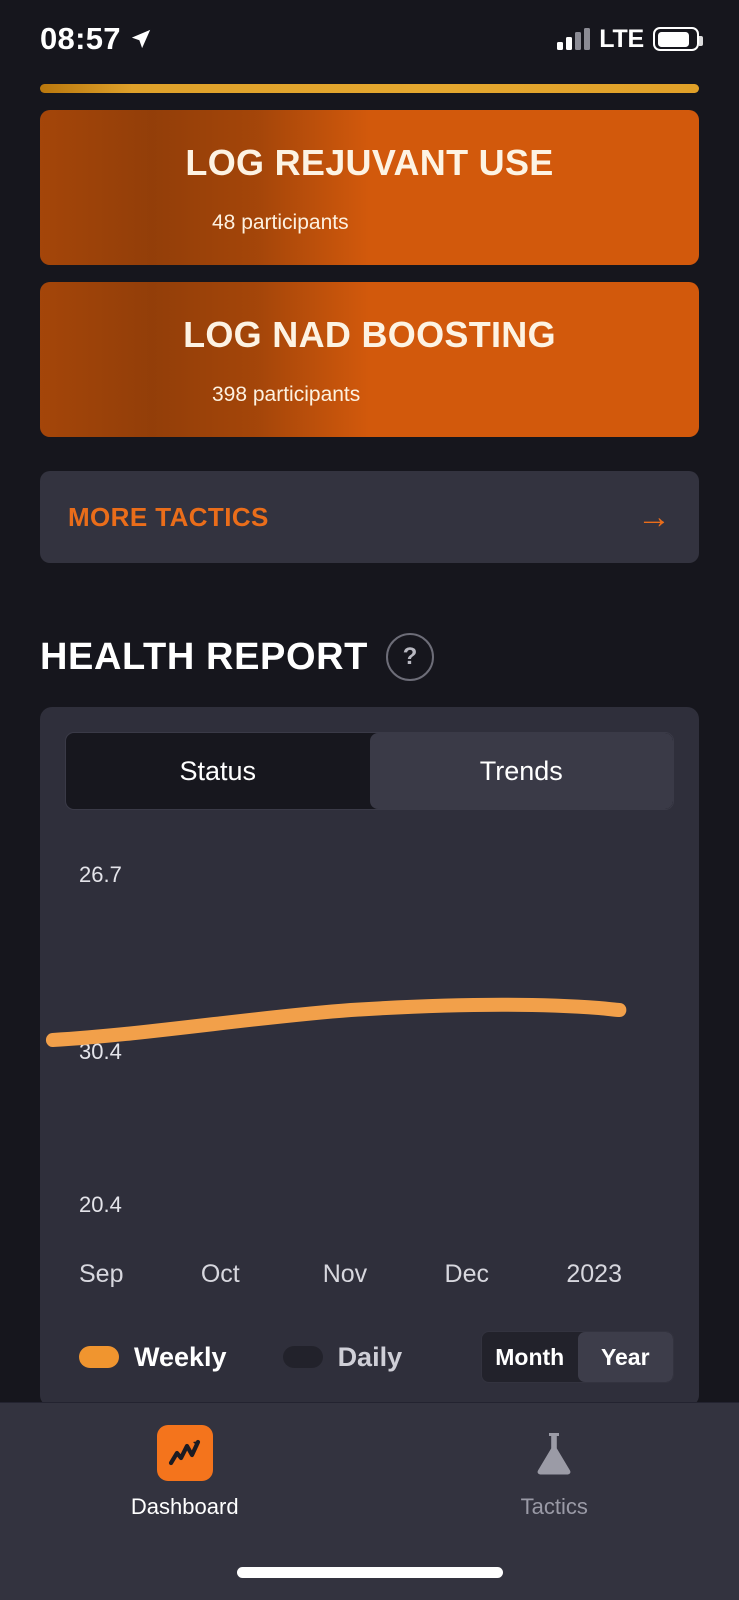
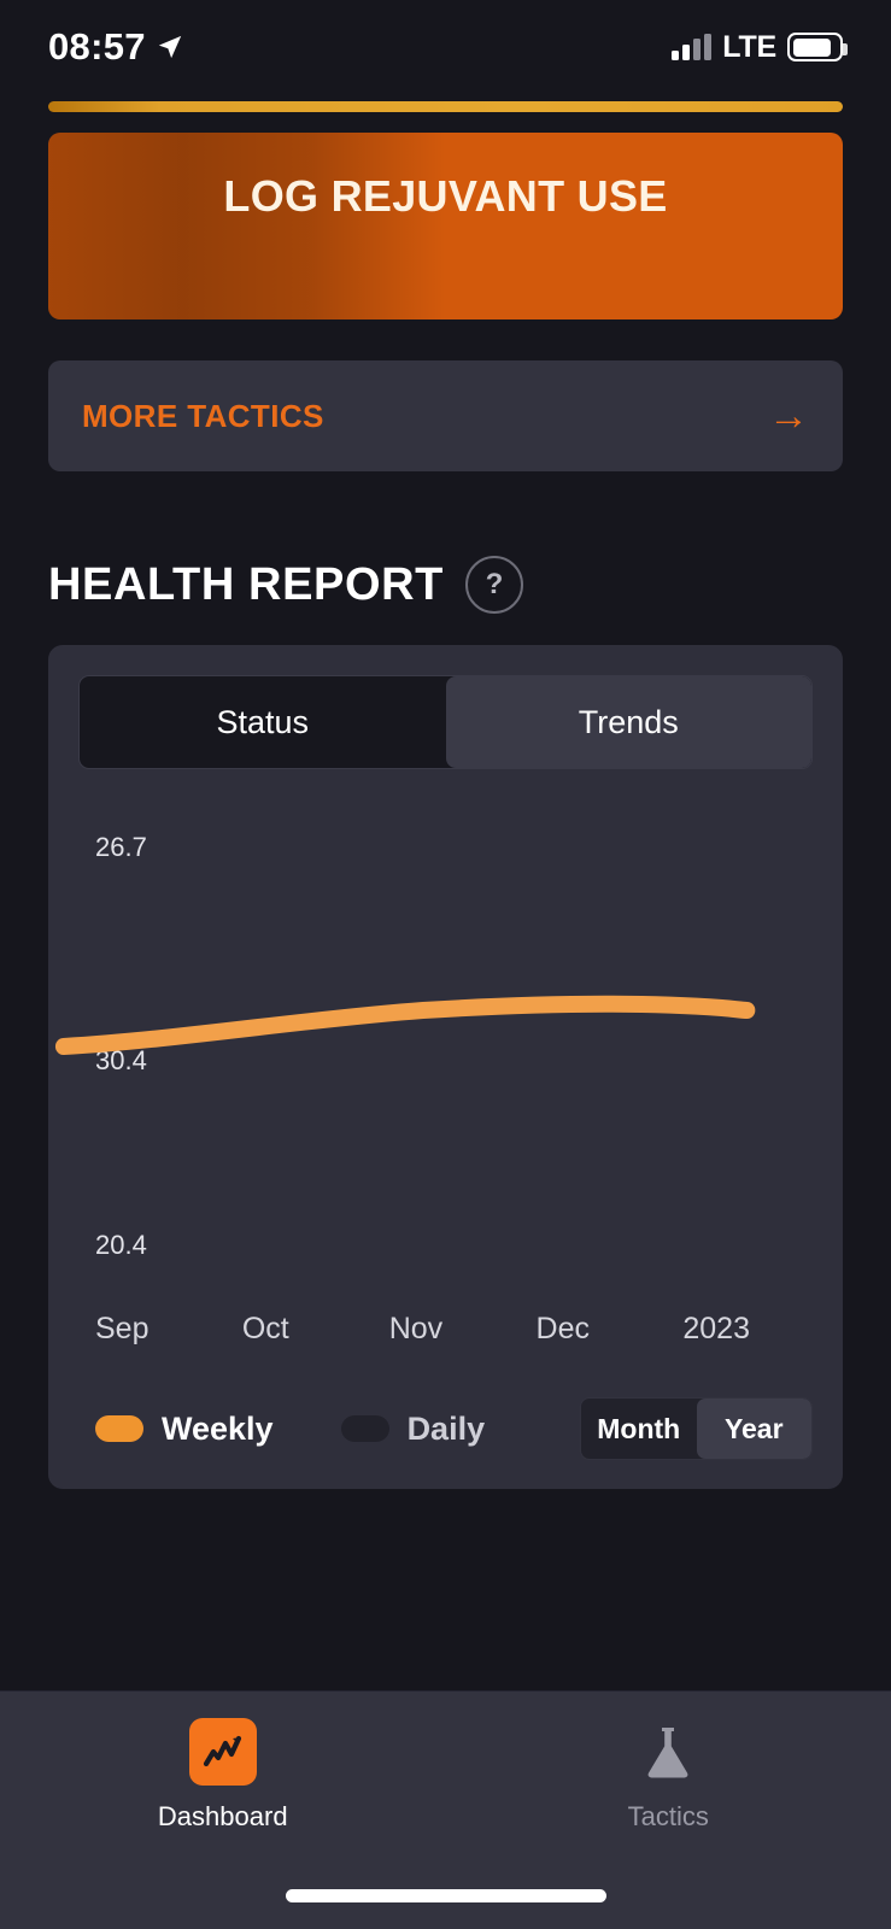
  08:57
  LTE
  LOG REJUVANT USE
- 48 participants
- LOG NAD BOOSTING
- 398 participants
  MORE TACTICS
  →
  HEALTH REPORT
  ?
  Status
  Trends
  26.7
  30.4
  20.4
  Sep
  Oct
  Nov
  Dec
  2023
  Weekly
  Daily
  Month
  Year
  Dashboard
  Tactics
